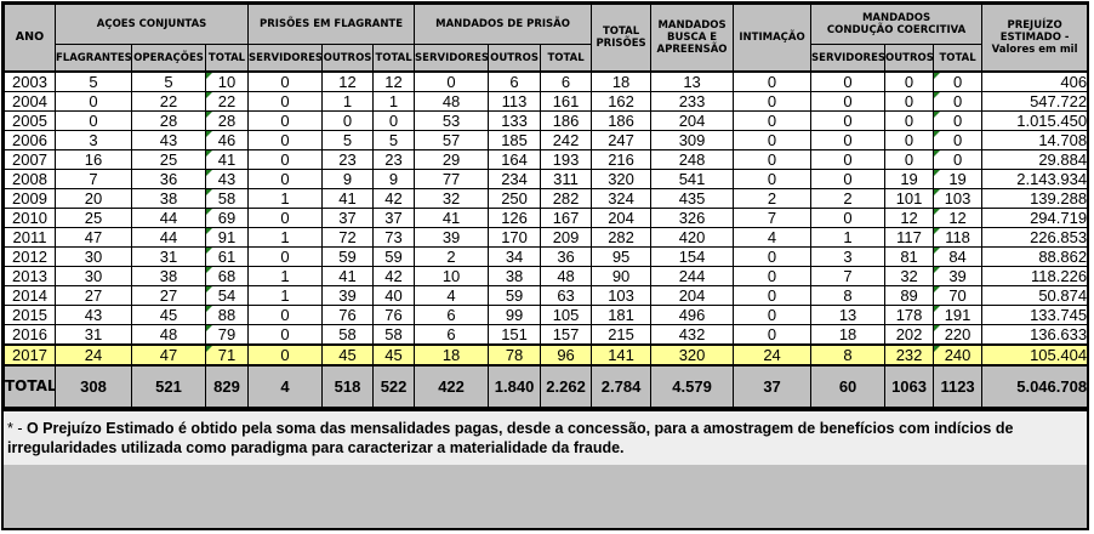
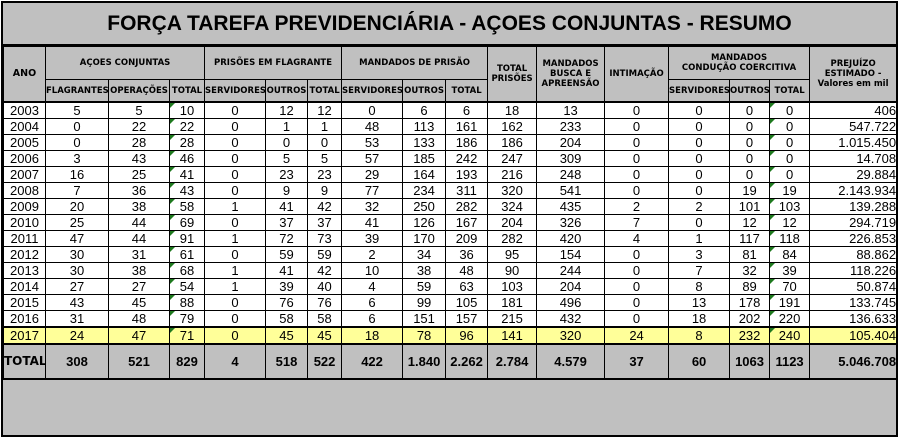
+ FORÇA TAREFA PREVIDENCIÁRIA - AÇOES CONJUNTAS - RESUMO
  ANO	AÇOES CONJUNTAS	PRISÕES EM FLAGRANTE	MANDADOS DE PRISÃO	TOTALPRISÕES	MANDADOSBUSCA EAPREENSÃO	INTIMAÇÃO	MANDADOSCONDUÇÃO COERCITIVA	PREJUÍZOESTIMADO -Valores em mil
  FLAGRANTES	OPERAÇÕES	TOTAL	SERVIDORES	OUTROS	TOTAL	SERVIDORES	OUTROS	TOTAL	SERVIDORES	OUTROS	TOTAL
  2003	5	5	10	0	12	12	0	6	6	18	13	0	0	0	0	406
  2004	0	22	22	0	1	1	48	113	161	162	233	0	0	0	0	547.722
  2005	0	28	28	0	0	0	53	133	186	186	204	0	0	0	0	1.015.450
  2006	3	43	46	0	5	5	57	185	242	247	309	0	0	0	0	14.708
  2007	16	25	41	0	23	23	29	164	193	216	248	0	0	0	0	29.884
  2008	7	36	43	0	9	9	77	234	311	320	541	0	0	19	19	2.143.934
  2009	20	38	58	1	41	42	32	250	282	324	435	2	2	101	103	139.288
  2010	25	44	69	0	37	37	41	126	167	204	326	7	0	12	12	294.719
  2011	47	44	91	1	72	73	39	170	209	282	420	4	1	117	118	226.853
  2012	30	31	61	0	59	59	2	34	36	95	154	0	3	81	84	88.862
  2013	30	38	68	1	41	42	10	38	48	90	244	0	7	32	39	118.226
  2014	27	27	54	1	39	40	4	59	63	103	204	0	8	89	70	50.874
  2015	43	45	88	0	76	76	6	99	105	181	496	0	13	178	191	133.745
  2016	31	48	79	0	58	58	6	151	157	215	432	0	18	202	220	136.633
  2017	24	47	71	0	45	45	18	78	96	141	320	24	8	232	240	105.404
  TOTAL	308	521	829	4	518	522	422	1.840	2.262	2.784	4.579	37	60	1063	1123	5.046.708
- * - O Prejuízo Estimado é obtido pela soma das mensalidades pagas, desde a concessão, para a amostragem de benefícios com indícios de irregularidades utilizada como paradigma para caracterizar a materialidade da fraude.
